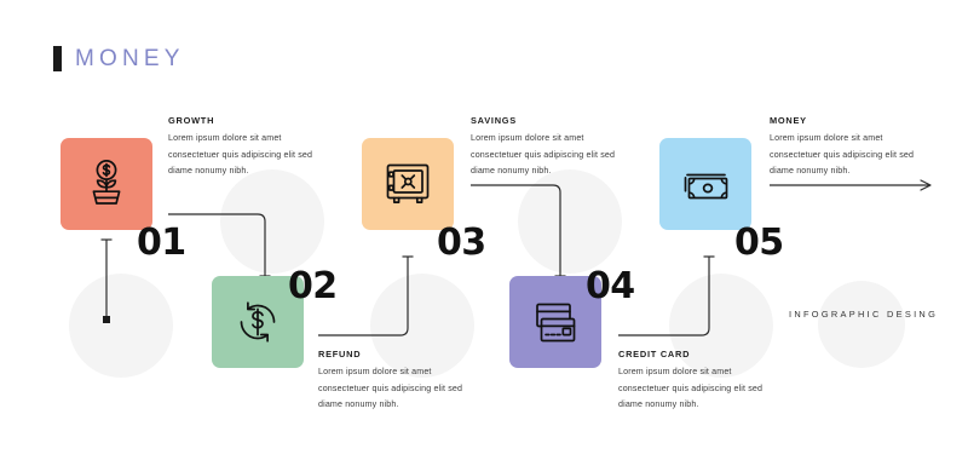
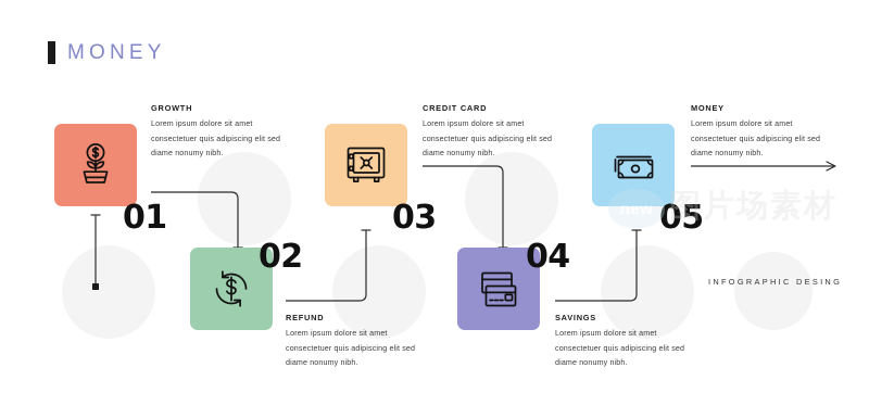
  MONEY
  01
  02
  03
  04
  05
  GROWTH
  Lorem ipsum dolore sit amet consectetuer quis adipiscing elit sed diame nonumy nibh.
  REFUND
  Lorem ipsum dolore sit amet consectetuer quis adipiscing elit sed diame nonumy nibh.
- SAVINGS
+ CREDIT CARD
  Lorem ipsum dolore sit amet consectetuer quis adipiscing elit sed diame nonumy nibh.
- CREDIT CARD
+ SAVINGS
  Lorem ipsum dolore sit amet consectetuer quis adipiscing elit sed diame nonumy nibh.
  MONEY
  Lorem ipsum dolore sit amet consectetuer quis adipiscing elit sed diame nonumy nibh.
  INFOGRAPHIC DESING
+ new
+ 图片场素材
